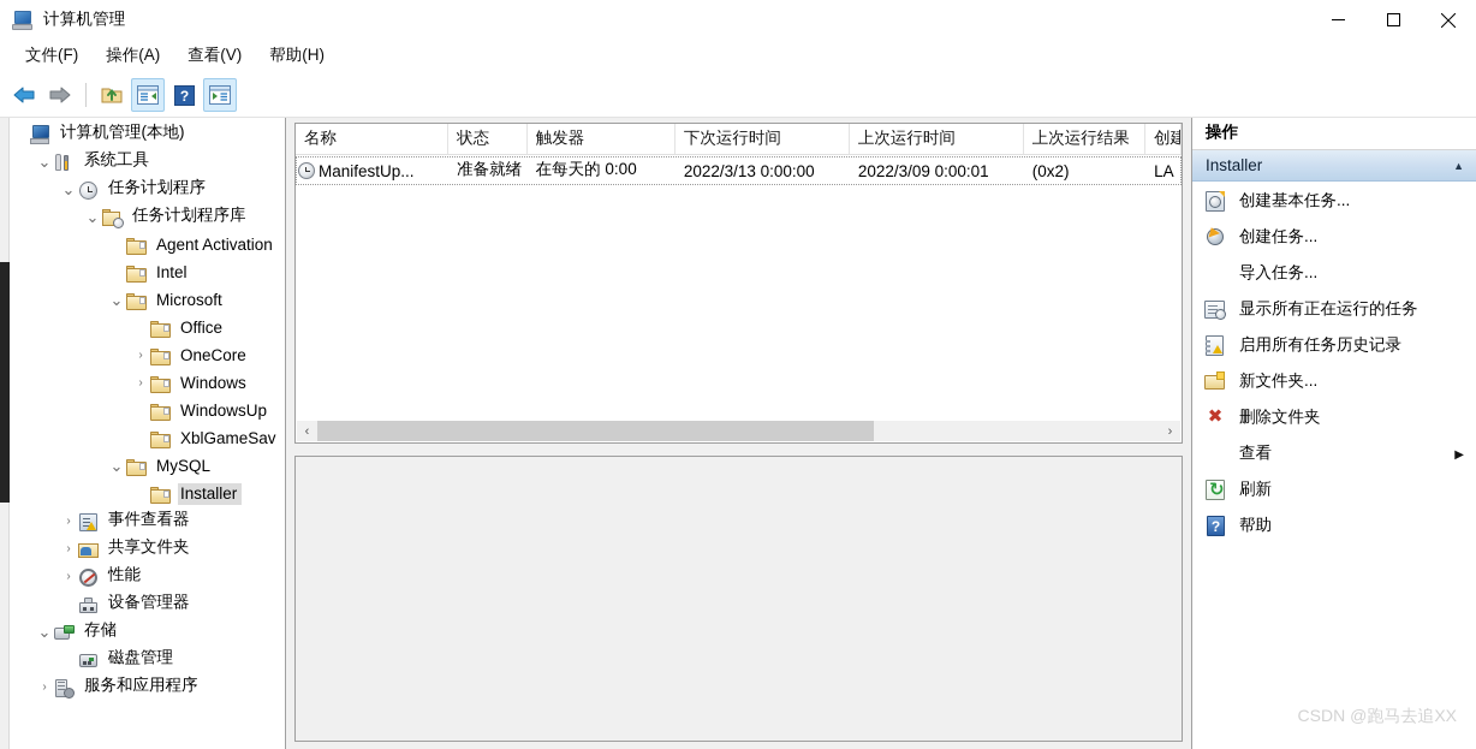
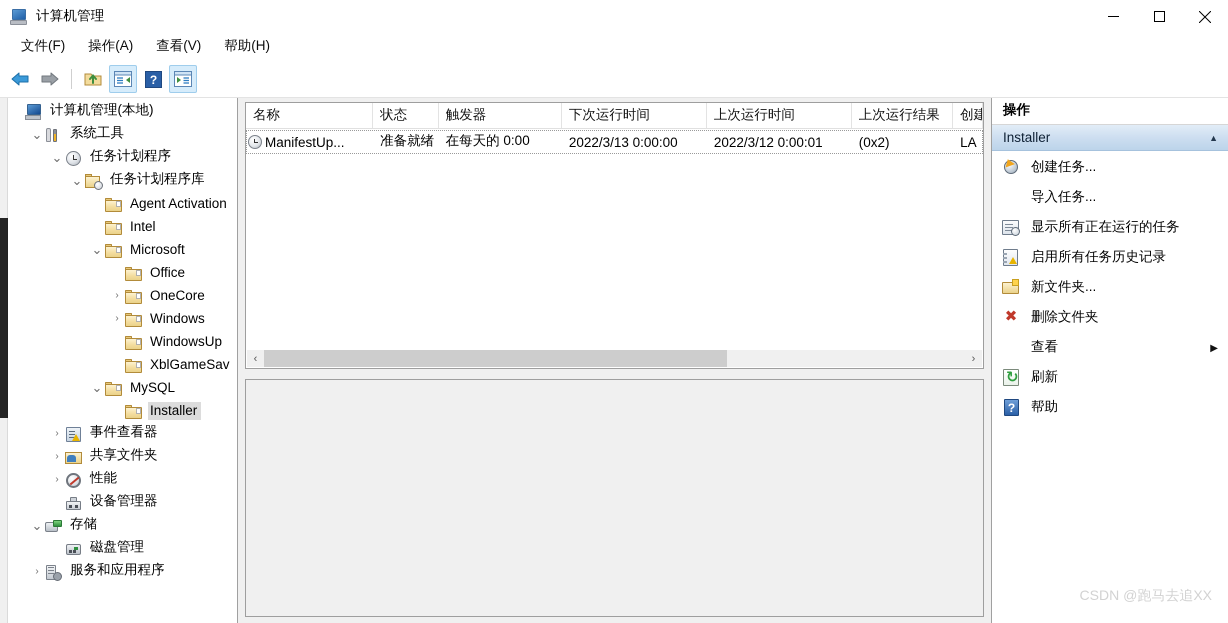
  计算机管理
  文件(F)
  操作(A)
  查看(V)
  帮助(H)
  ?
  计算机管理(本地)
  ⌄
  系统工具
  ⌄
  任务计划程序
  ⌄
  任务计划程序库
  Agent Activation
  Intel
  ⌄
  Microsoft
  Office
  ›
  OneCore
  ›
  Windows
  WindowsUp
  XblGameSav
  ⌄
  MySQL
  Installer
  ›
  事件查看器
  ›
  共享文件夹
  ›
  性能
  设备管理器
  ⌄
  存储
  磁盘管理
  ›
  服务和应用程序
  名称
  状态
  触发器
  下次运行时间
  上次运行时间
  上次运行结果
  创建
  ManifestUp...
  准备就绪
  在每天的 0:00
  2022/3/13 0:00:00
- 2022/3/09 0:00:01
+ 2022/3/12 0:00:01
  (0x2)
  LA
  ‹
  ›
  操作
  Installer
  ▲
- 创建基本任务...
  创建任务...
  导入任务...
  显示所有正在运行的任务
  启用所有任务历史记录
  新文件夹...
  ✖
  删除文件夹
  查看
  ▶
  刷新
  ?
  帮助
  CSDN @跑马去追XX
